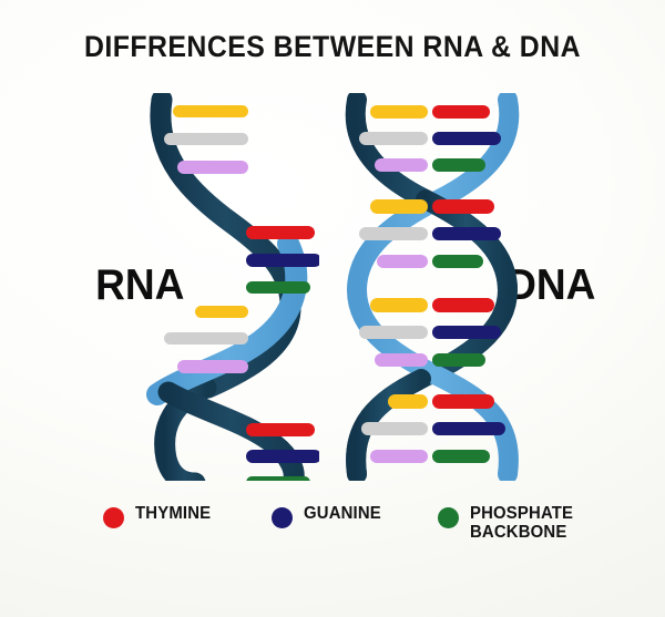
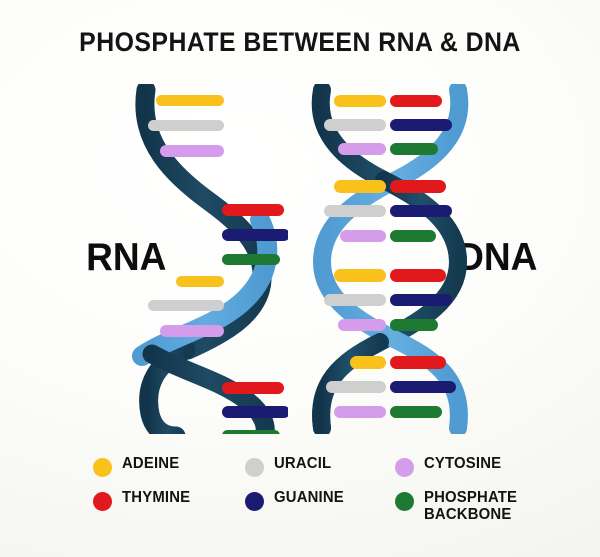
- DIFFRENCES BETWEEN RNA & DNA
+ PHOSPHATE BETWEEN RNA & DNA
  RNA
  DNA
+ ADEINE
+ URACIL
+ CYTOSINE
  THYMINE
  GUANINE
  PHOSPHATE
  BACKBONE
